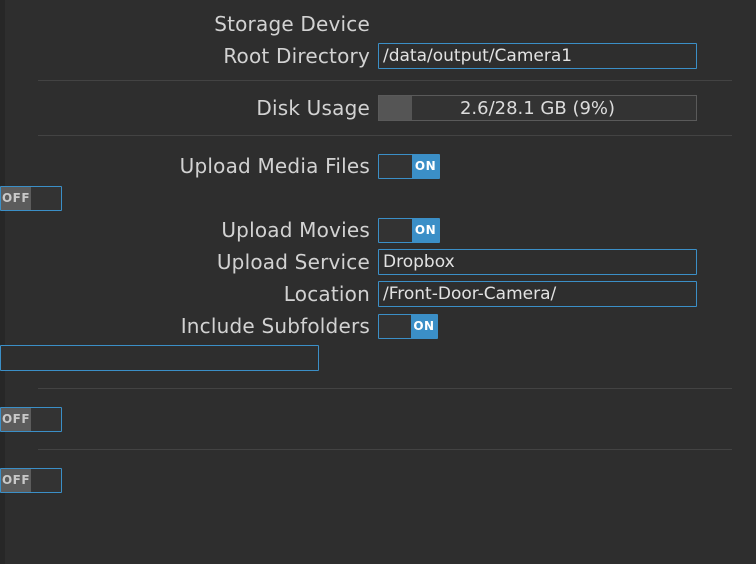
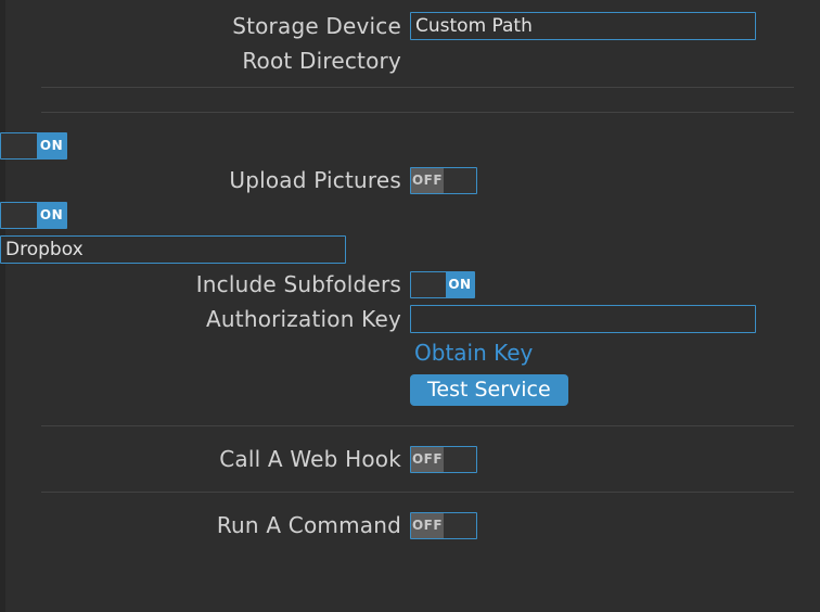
  Storage Device
+ Custom Path
  Root Directory
- /data/output/Camera1
- Disk Usage
- 2.6/28.1 GB (9%)
- Upload Media Files
  ON
+ Upload Pictures
  OFF
- Upload Movies
  ON
- Upload Service
  Dropbox
- Location
- /Front-Door-Camera/
  Include Subfolders
  ON
+ Authorization Key
+ Obtain Key
+ Test Service
+ Call A Web Hook
  OFF
+ Run A Command
  OFF
